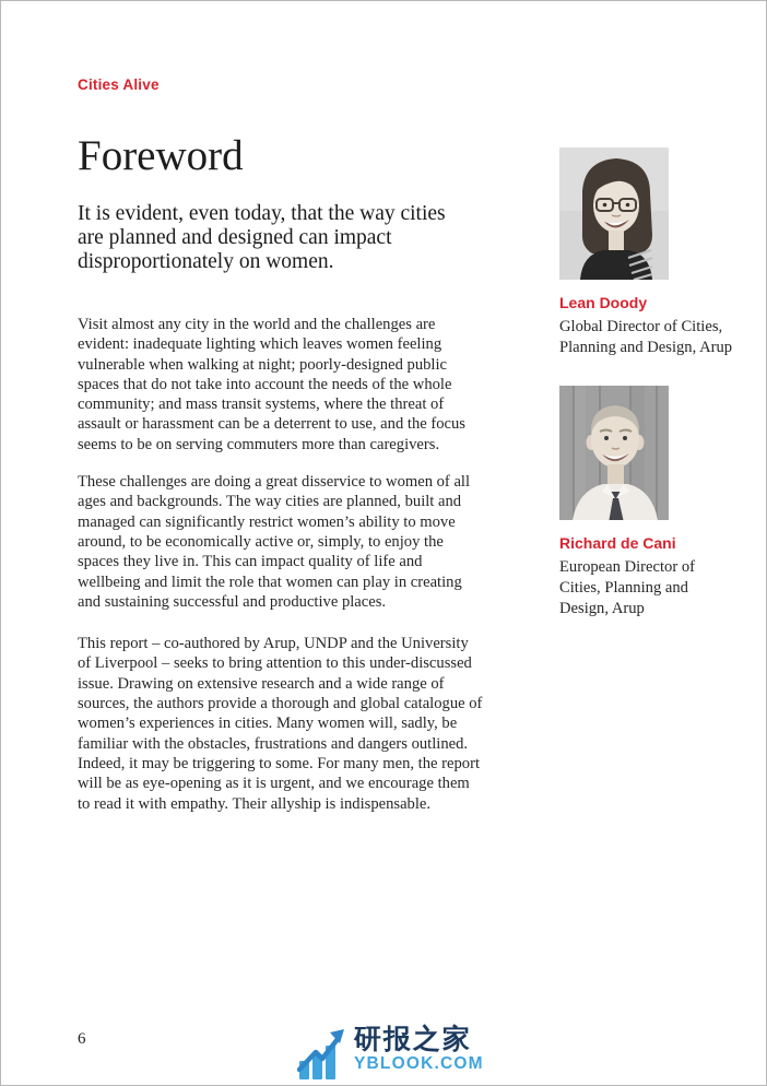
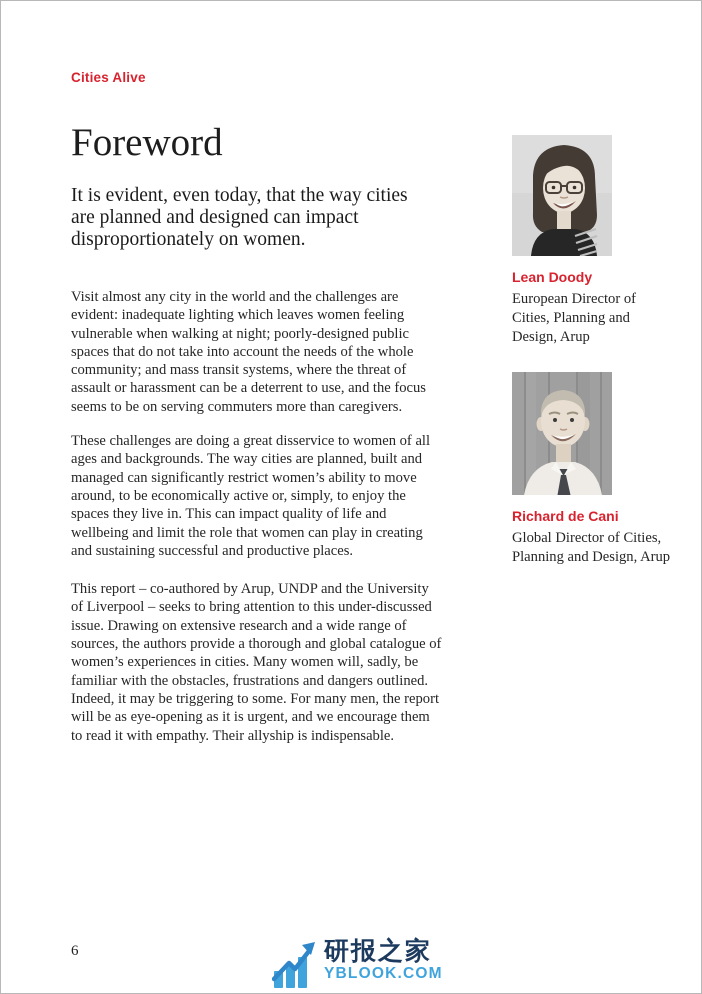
  Cities Alive
  Foreword
  It is evident, even today, that the way cities are planned and designed can impact disproportionately on women.
  Visit almost any city in the world and the challenges are evident: inadequate lighting which leaves women feeling vulnerable when walking at night; poorly-designed public spaces that do not take into account the needs of the whole community; and mass transit systems, where the threat of assault or harassment can be a deterrent to use, and the focus seems to be on serving commuters more than caregivers.
  These challenges are doing a great disservice to women of all ages and backgrounds. The way cities are planned, built and managed can significantly restrict women’s ability to move around, to be economically active or, simply, to enjoy the spaces they live in. This can impact quality of life and wellbeing and limit the role that women can play in creating and sustaining successful and productive places.
  This report – co-authored by Arup, UNDP and the University of Liverpool – seeks to bring attention to this under-discussed issue. Drawing on extensive research and a wide range of sources, the authors provide a thorough and global catalogue of women’s experiences in cities. Many women will, sadly, be familiar with the obstacles, frustrations and dangers outlined. Indeed, it may be triggering to some. For many men, the report will be as eye-opening as it is urgent, and we encourage them to read it with empathy. Their allyship is indispensable.
  Lean Doody
- Global Director of Cities, Planning and Design, Arup
+ European Director of Cities, Planning and Design, Arup
  Richard de Cani
- European Director of Cities, Planning and Design, Arup
+ Global Director of Cities, Planning and Design, Arup
  6
  研报之家
  YBLOOK.COM
